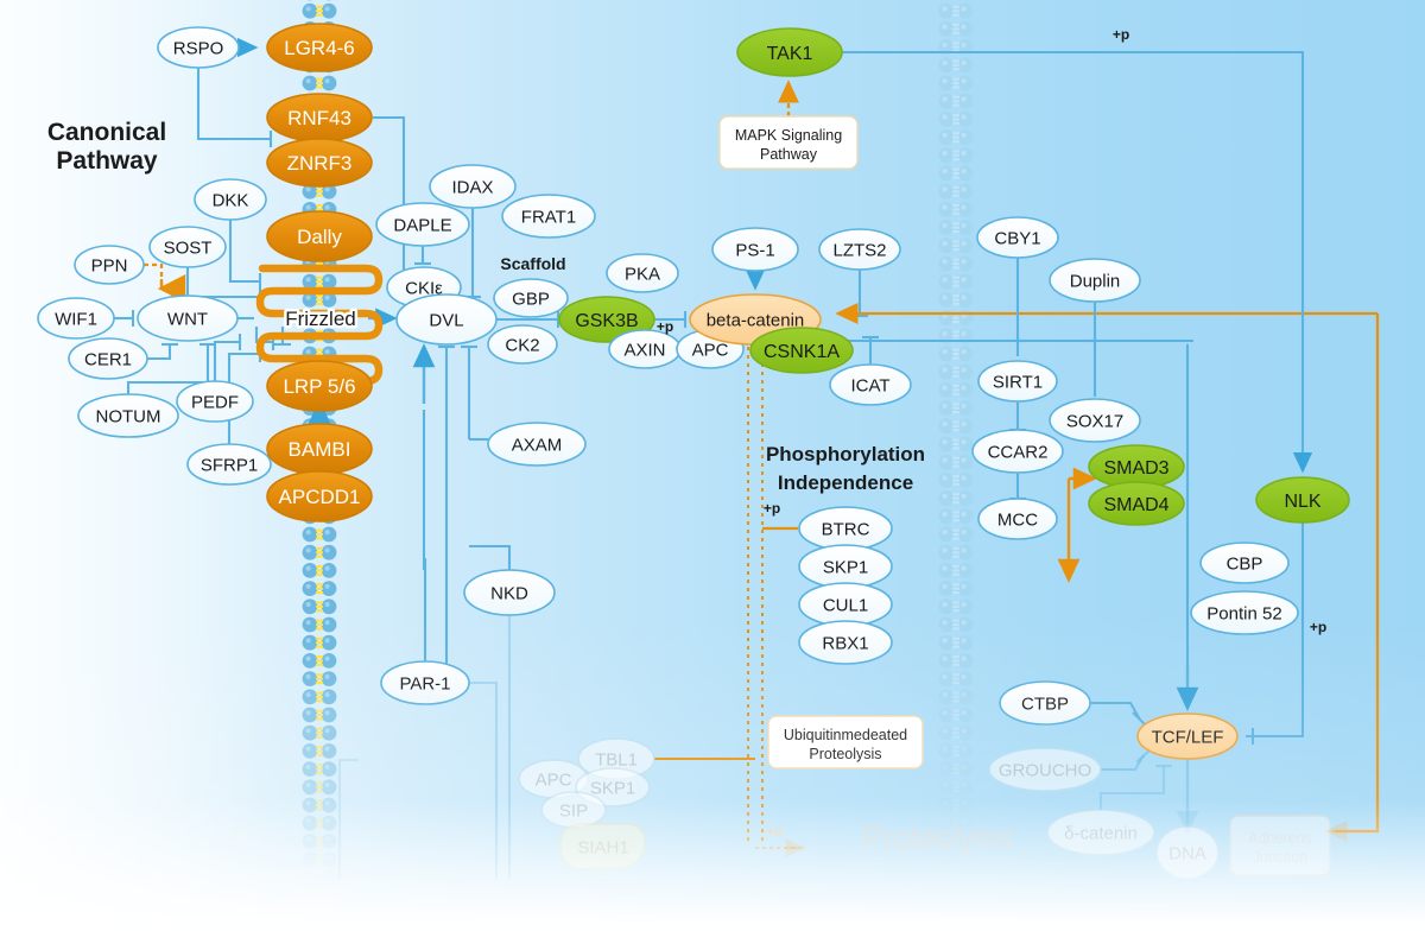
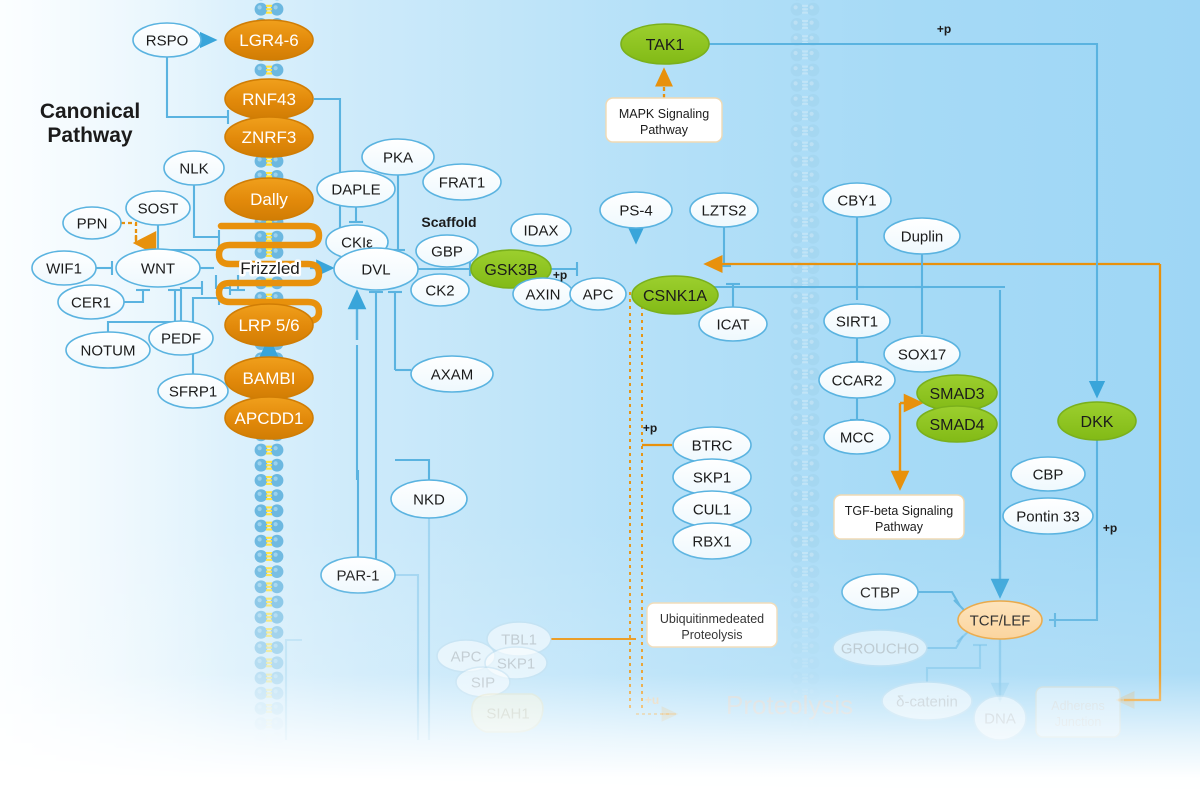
  RSPO
  LGR4-6
  RNF43
  ZNRF3
- DKK
+ NLK
  SOST
  PPN
  Dally
- IDAX
+ PKA
  DAPLE
  FRAT1
  CKIε
  WIF1
  WNT
  CER1
  NOTUM
  PEDF
  SFRP1
  Frizzled
  LRP 5/6
  BAMBI
  APCDD1
  DVL
  GBP
  CK2
- PKA
+ IDAX
  GSK3B
  AXIN
  APC
- PS-1
+ PS-4
  LZTS2
- beta-catenin
  CSNK1A
  ICAT
  AXAM
  NKD
  TAK1
  BTRC
  SKP1
  CUL1
  CBY1
  Duplin
  SIRT1
  SOX17
  CCAR2
  MCC
  SMAD3
  SMAD4
- NLK
+ DKK
  CBP
- Pontin 52
+ Pontin 33
  MAPK Signaling
  Pathway
+ TGF-beta Signaling
  Canonical
  Pathway
  Scaffold
- Phosphorylation
- Independence
  +p
  +p
  +p
